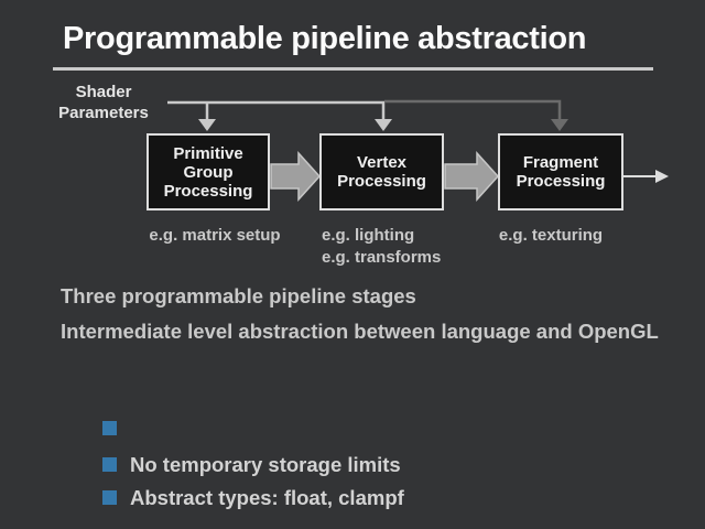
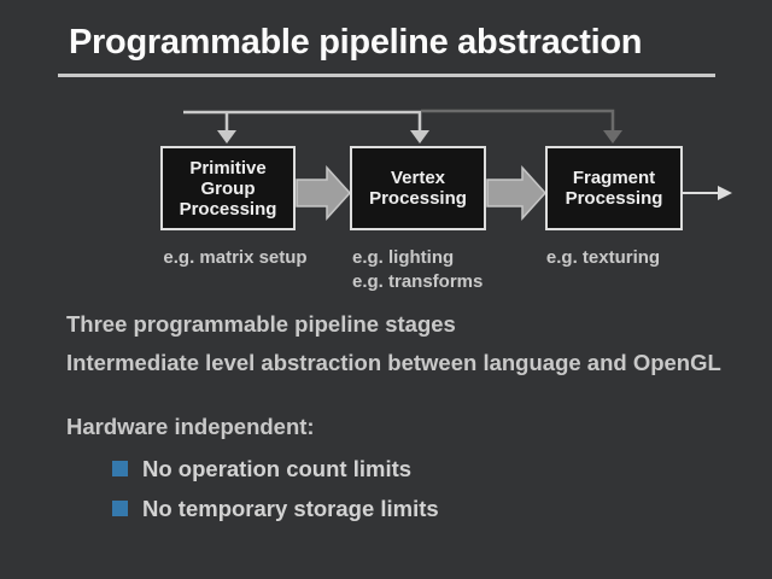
  Programmable pipeline abstraction
- Shader
- Parameters
  Primitive
  Group
  Processing
  Vertex
  Processing
  Fragment
  Processing
  e.g. matrix setup
  e.g. lighting
  e.g. transforms
  e.g. texturing
  Three programmable pipeline stages
  Intermediate level abstraction between language and OpenGL
+ Hardware independent:
+ No operation count limits
  No temporary storage limits
- Abstract types: float, clampf
